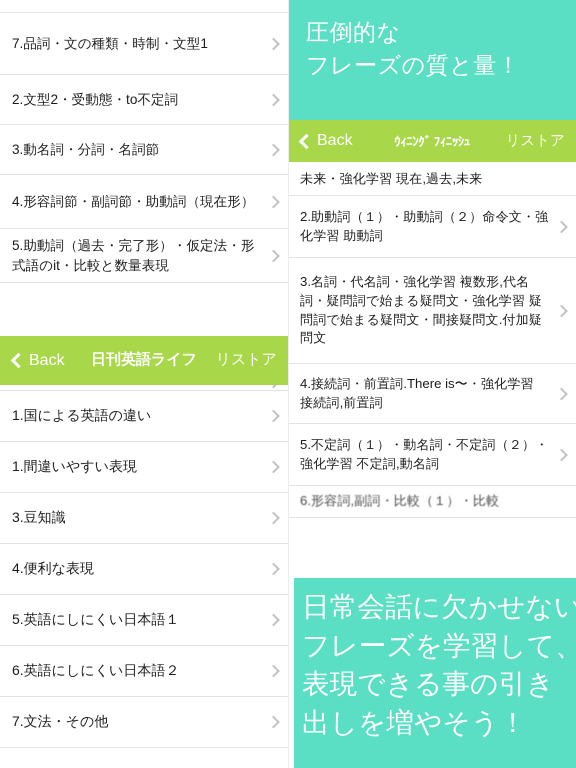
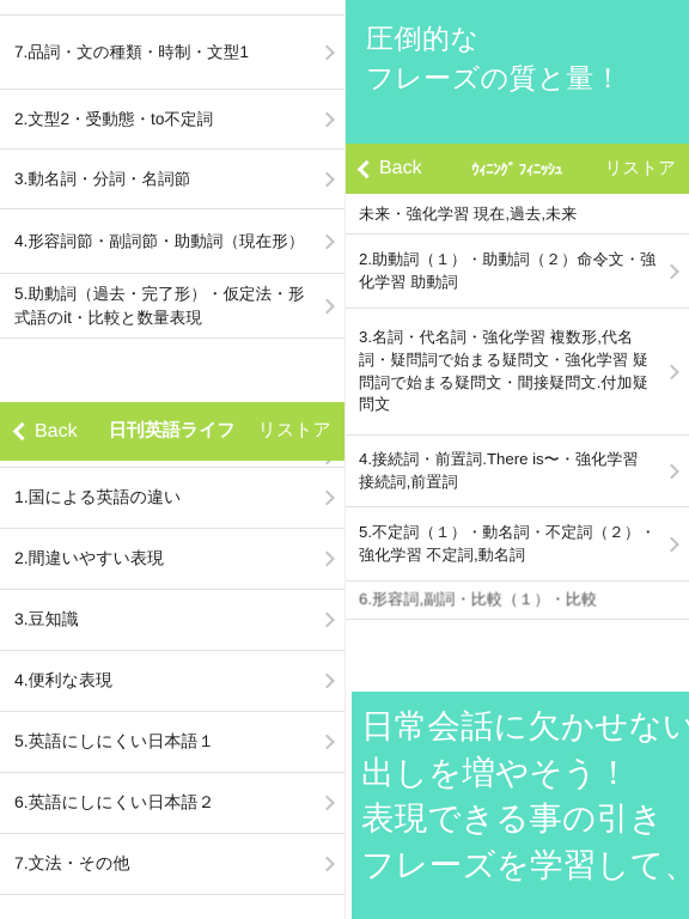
  7.品詞・文の種類・時制・文型1
  2.文型2・受動態・to不定詞
  3.動名詞・分詞・名詞節
  4.形容詞節・副詞節・助動詞（現在形）
  5.助動詞（過去・完了形）・仮定法・形式語のit・比較と数量表現
  Back
  日刊英語ライフ
  リストア
  1.国による英語の違い
- 1.間違いやすい表現
+ 2.間違いやすい表現
  3.豆知識
  4.便利な表現
  5.英語にしにくい日本語１
  6.英語にしにくい日本語２
  7.文法・その他
  圧倒的な
  フレーズの質と量！
  Back
  ｳｨﾆﾝｸﾞ ﾌｨﾆｯｼｭ
  リストア
  未来・強化学習 現在,過去,未来
  2.助動詞（１）・助動詞（２）命令文・強化学習 助動詞
  3.名詞・代名詞・強化学習 複数形,代名詞・疑問詞で始まる疑問文・強化学習 疑問詞で始まる疑問文・間接疑問文.付加疑問文
  4.接続詞・前置詞.There is〜・強化学習 接続詞,前置詞
  5.不定詞（１）・動名詞・不定詞（２）・強化学習 不定詞,動名詞
  6.形容詞,副詞・比較（１）・比較
  日常会話に欠かせない
- フレーズを学習して、
+ 出しを増やそう！
  表現できる事の引き
- 出しを増やそう！
+ フレーズを学習して、
